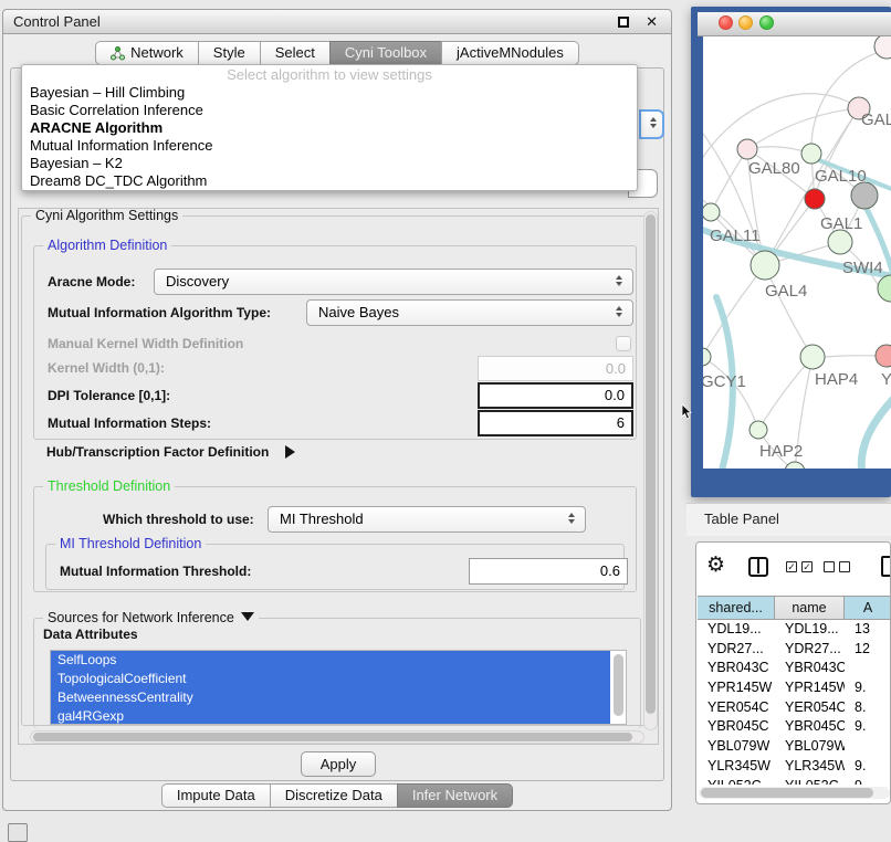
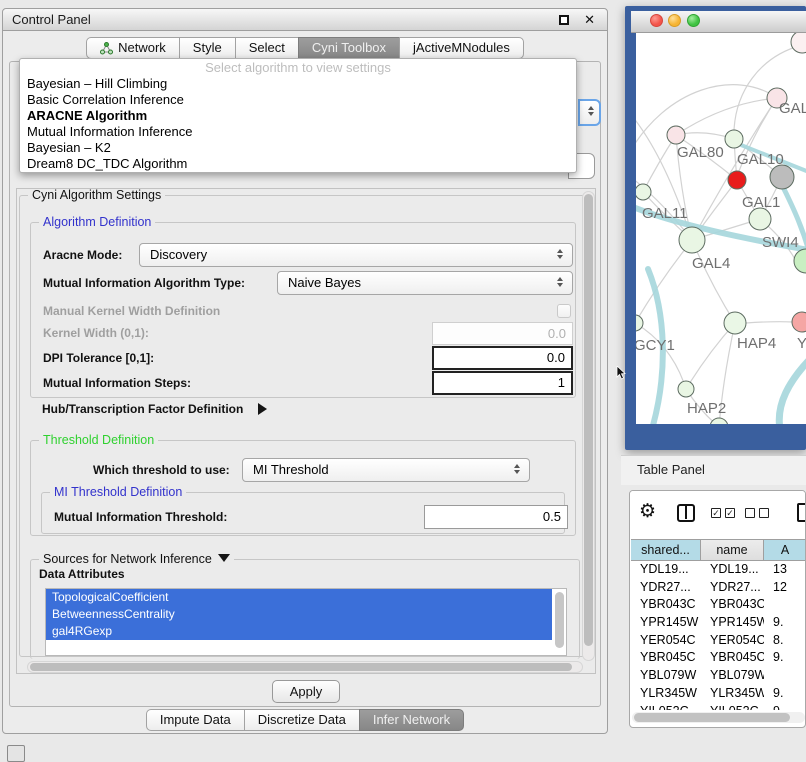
  Control Panel
  ✕
  Network
  Style
  Select
  Cyni Toolbox
  jActiveMNodules
  Cyni Algorithm Settings
  Algorithm Definition
  Aracne Mode:
  Discovery
  Mutual Information Algorithm Type:
  Naive Bayes
  Manual Kernel Width Definition
  Kernel Width (0,1):
  0.0
  DPI Tolerance [0,1]:
  0.0
  Mutual Information Steps:
- 6
+ 1
  Hub/Transcription Factor Definition
  Threshold Definition
  Which threshold to use:
  MI Threshold
  MI Threshold Definition
  Mutual Information Threshold:
- 0.6
+ 0.5
  Sources for Network Inference
  Data Attributes
- SelfLoops
  TopologicalCoefficient
  BetweennessCentrality
  gal4RGexp
  Apply
  Select algorithm to view settings
  Bayesian – Hill Climbing
  Basic Correlation Inference
  ARACNE Algorithm
  Mutual Information Inference
  Bayesian – K2
  Dream8 DC_TDC Algorithm
  Impute Data
  Discretize Data
  Infer Network
  GAL
  GAL80
  GAL10
  GAL1
  GAL11
  SWI4
  GAL4
  GCY1
  HAP4
  Y
  HAP2
  Table Panel
  ⚙
  ✓
  ✓
  shared...
  name
  A
  YDL19...
  YDL19...
  13
  YDR27...
  YDR27...
  12
  YBR043C
  YBR043C
  YPR145W
  YPR145W
  9.
  YER054C
  YER054C
  8.
  YBR045C
  YBR045C
  9.
  YBL079W
  YBL079W
  YLR345W
  YLR345W
  9.
